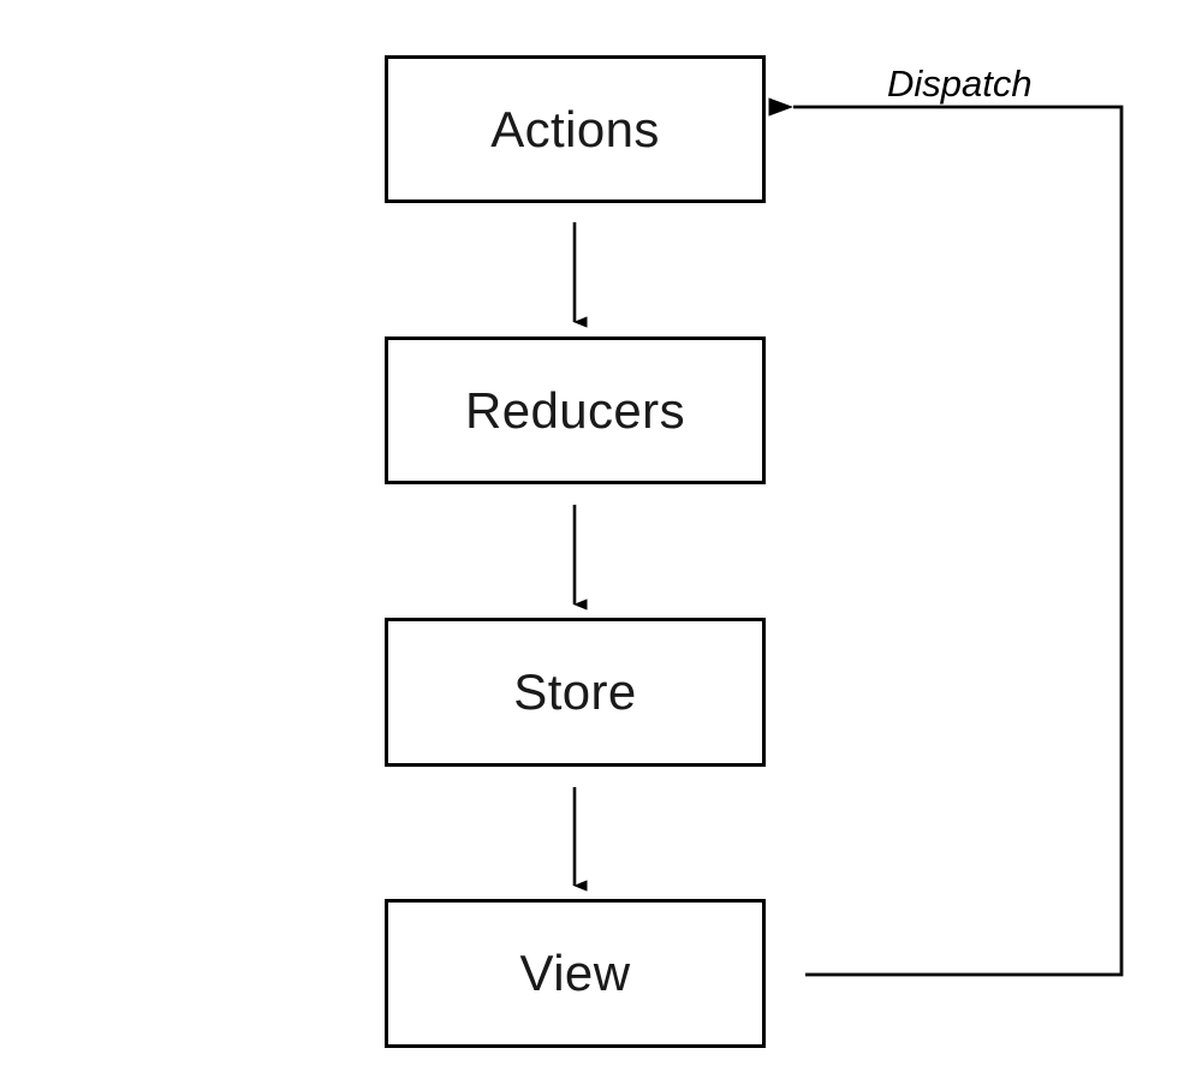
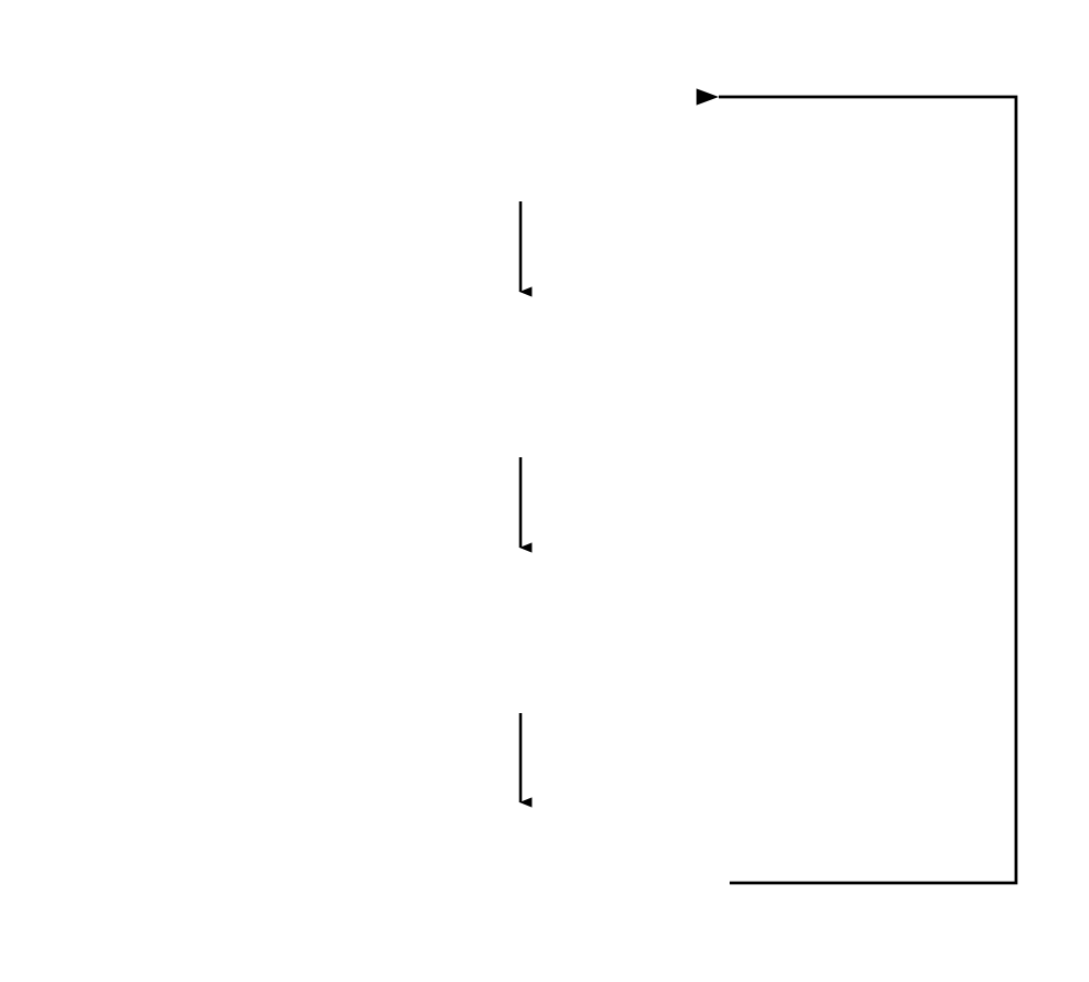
- Actions
- Reducers
- Store
- View
- Dispatch
